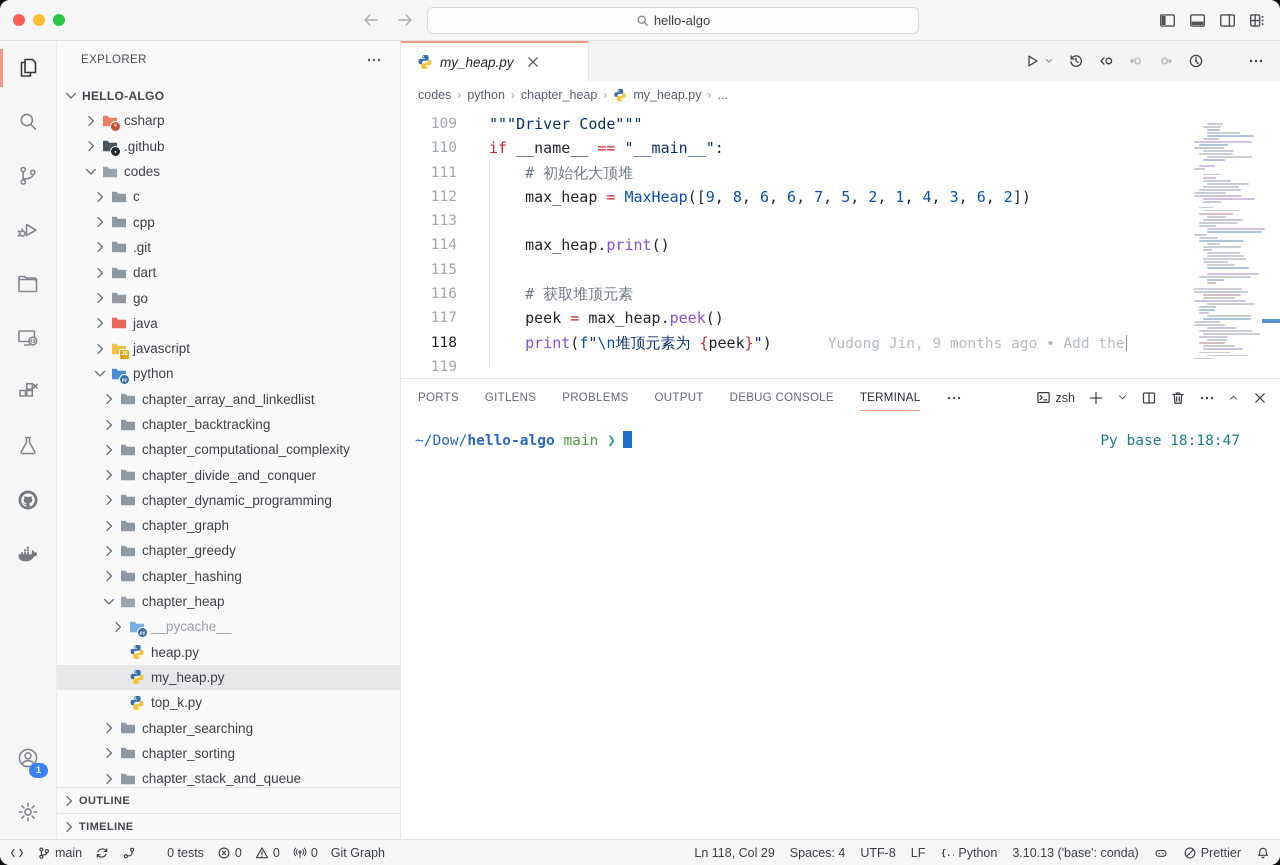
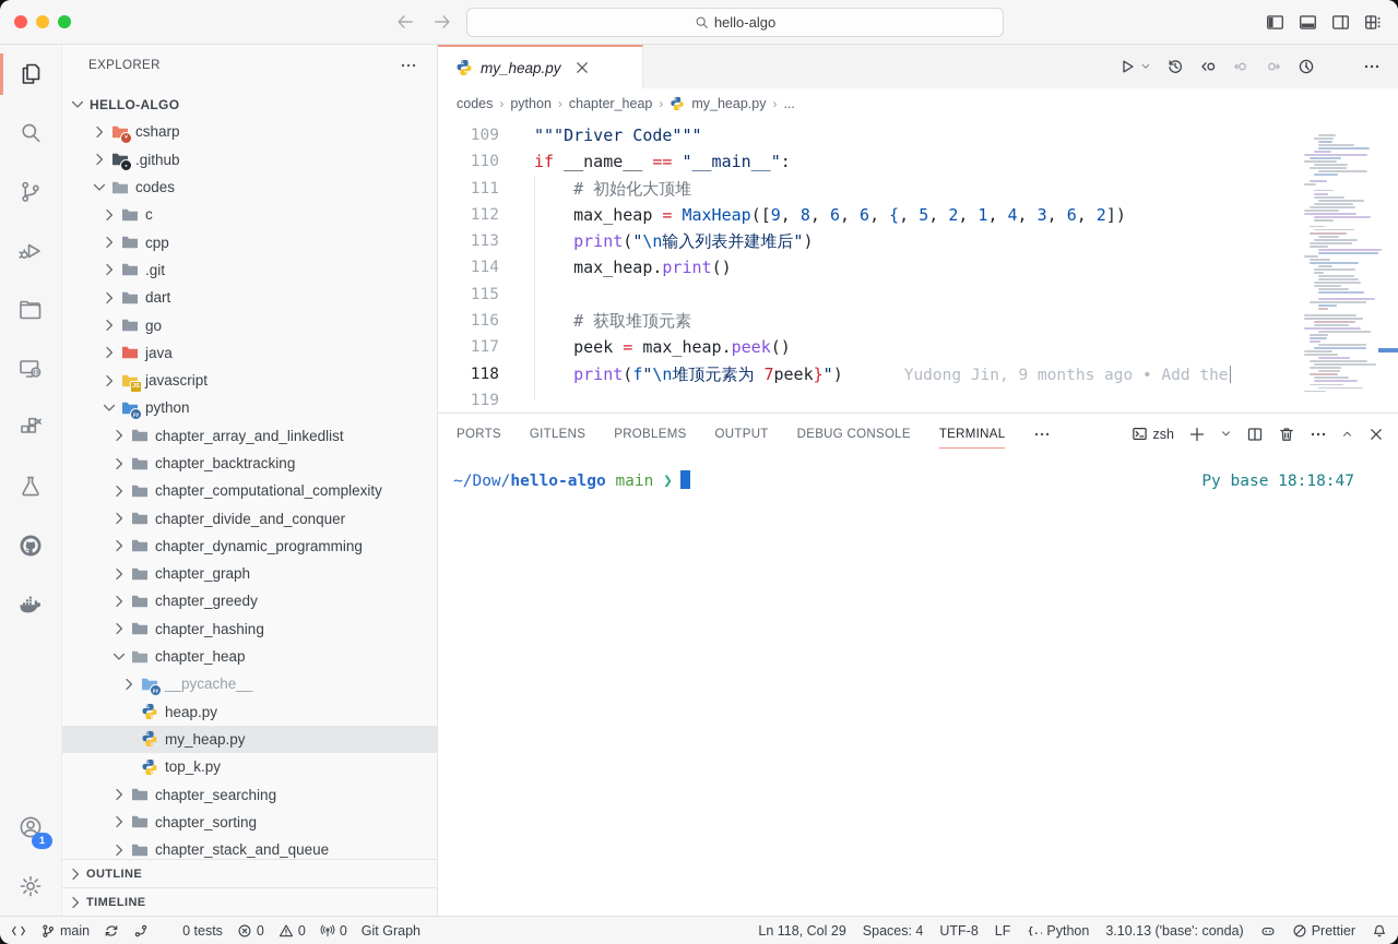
  hello-algo
  1
  EXPLORER
  HELLO-ALGO
  csharp
  .github
  codes
  c
  cpp
  .git
  dart
  go
  java
  javascript
  python
  chapter_array_and_linkedlist
  chapter_backtracking
  chapter_computational_complexity
  chapter_divide_and_conquer
  chapter_dynamic_programming
  chapter_graph
  chapter_greedy
  chapter_hashing
  chapter_heap
  __pycache__
  heap.py
  my_heap.py
  top_k.py
  chapter_searching
  chapter_sorting
  chapter_stack_and_queue
  OUTLINE
  TIMELINE
  my_heap.py
  codes
  ›
  python
  ›
  chapter_heap
  ›
  my_heap.py
  ›
  ...
  109
  """Driver Code"""
  110
  if __name__ == "__main__":
  111
  # 初始化大顶堆
  112
- max_heap = MaxHeap([9, 8, 6, 6, 7, 5, 2, 1, 4, 3, 6, 2])
+ max_heap = MaxHeap([9, 8, 6, 6, {, 5, 2, 1, 4, 3, 6, 2])
  113
+ print("\n输入列表并建堆后")
  114
  max_heap.print()
  115
  116
  # 获取堆顶元素
  117
  peek = max_heap.peek()
  118
- print(f"\n堆顶元素为 {peek}") Yudong Jin, 9 months ago • Add the
+ print(f"\n堆顶元素为 7peek}") Yudong Jin, 9 months ago • Add the
  119
  zsh
  PORTS
  GITLENS
  PROBLEMS
  OUTPUT
  DEBUG CONSOLE
  TERMINAL
  ~/Dow/hello-algo main ❯
  Py base 18:18:47
  main
  0 tests
  0
  0
  0
  Git Graph
  Ln 118, Col 29
  Spaces: 4
  UTF-8
  LF
  Python
  3.10.13 ('base': conda)
  Prettier
